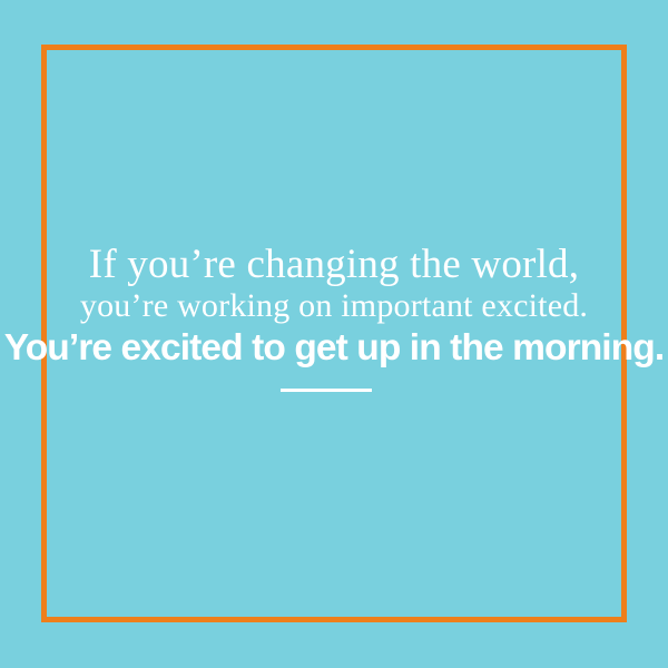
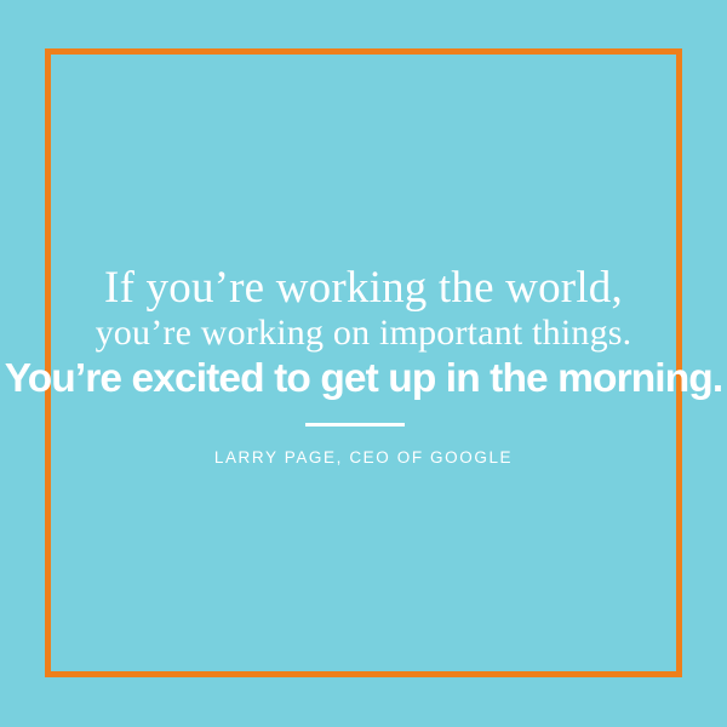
- If you’re changing the world,
+ If you’re working the world,
- you’re working on important excited.
+ you’re working on important things.
  You’re excited to get up in the morning.
+ LARRY PAGE, CEO OF GOOGLE
